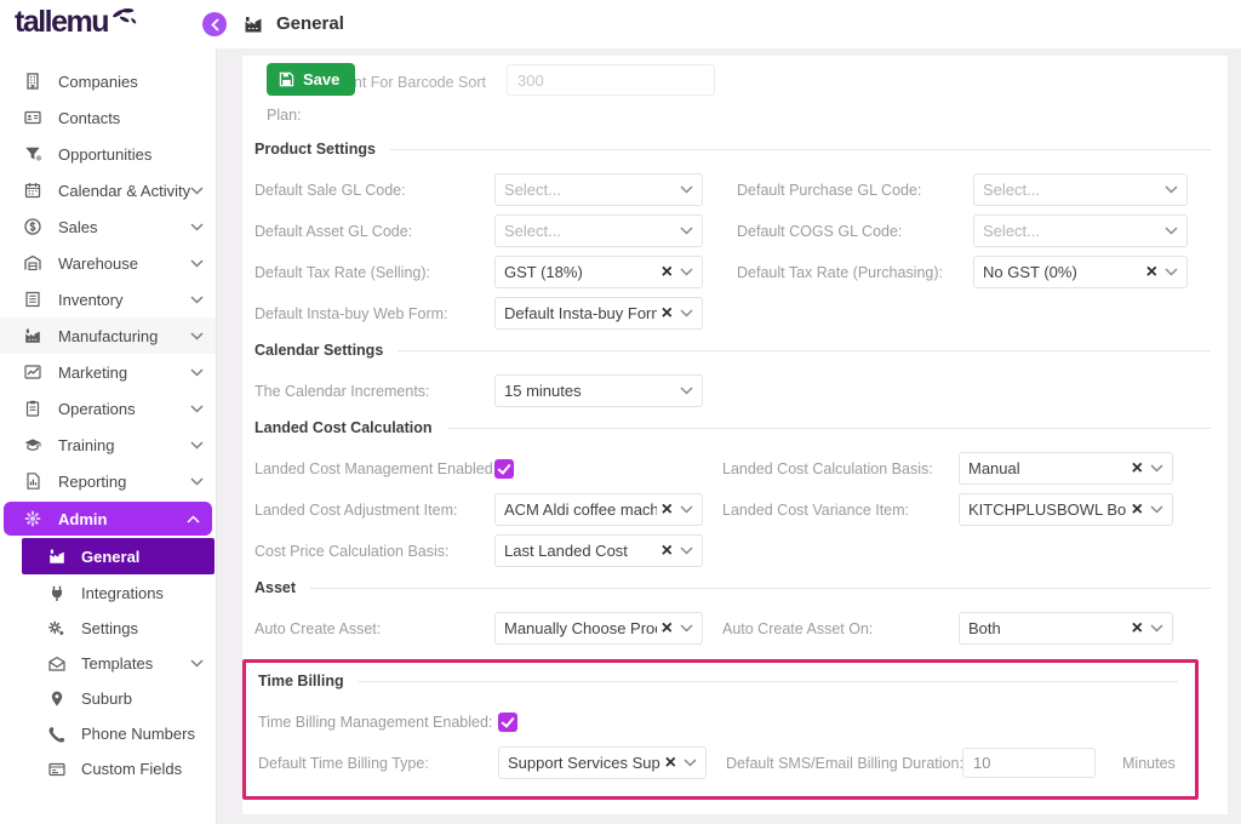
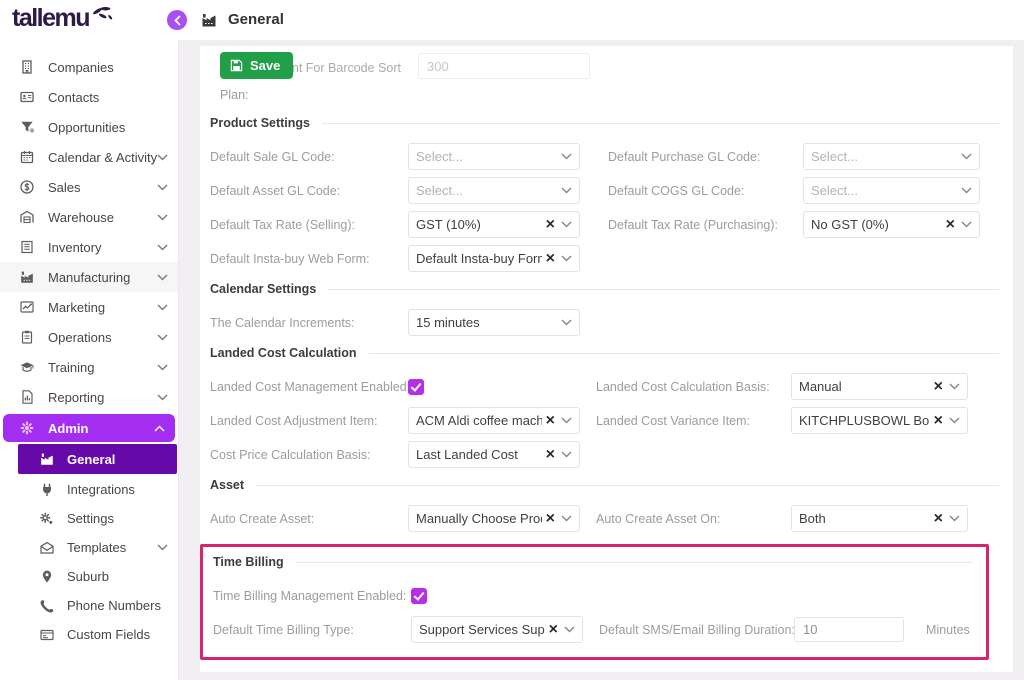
  tallemu
  General
  Companies
  Contacts
  Opportunities
  Calendar & Activity
  Sales
  Warehouse
  Inventory
  Manufacturing
  Marketing
  Operations
  Training
  Reporting
  Admin
  General
  Integrations
  Settings
  Templates
  Suburb
  Phone Numbers
  Custom Fields
  Save
  nt For Barcode Sort
  300
  Plan:
  Product Settings
  Default Sale GL Code:
  Select...
  Default Purchase GL Code:
  Select...
  Default Asset GL Code:
  Select...
  Default COGS GL Code:
  Select...
  Default Tax Rate (Selling):
- GST (18%)
+ GST (10%)
  ×
  Default Tax Rate (Purchasing):
  No GST (0%)
  ×
  Default Insta-buy Web Form:
  Default Insta-buy For
  ×
  Calendar Settings
  The Calendar Increments:
  15 minutes
  Landed Cost Calculation
  Landed Cost Management Enabled
  Landed Cost Calculation Basis:
  Manual
  ×
  Landed Cost Adjustment Item:
  ACM Aldi coffee mach
  ×
  Landed Cost Variance Item:
  KITCHPLUSBOWL Bo
  ×
  Cost Price Calculation Basis:
  Last Landed Cost
  ×
  Asset
  Auto Create Asset:
  Manually Choose Pro
  ×
  Auto Create Asset On:
  Both
  ×
  Time Billing
  Time Billing Management Enabled:
  Default Time Billing Type:
  Support Services Sup
  ×
  Default SMS/Email Billing Duration
  10
  Minutes
